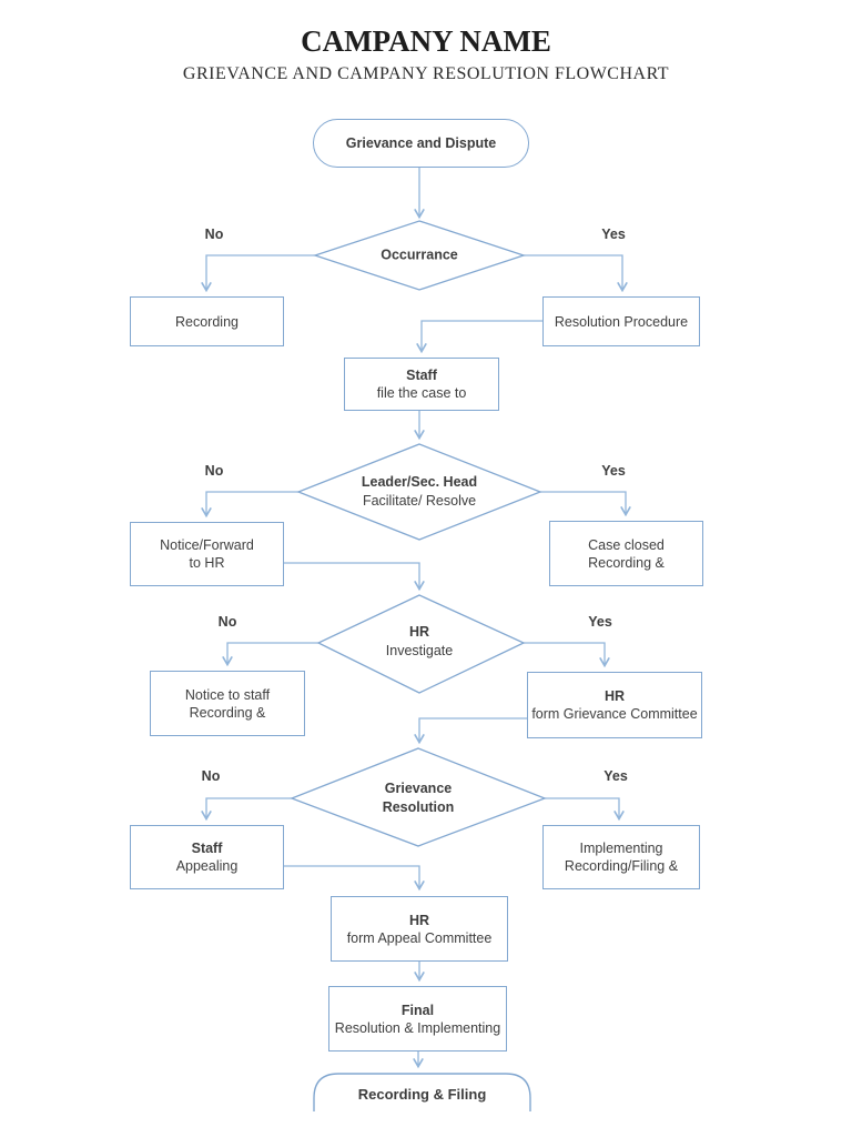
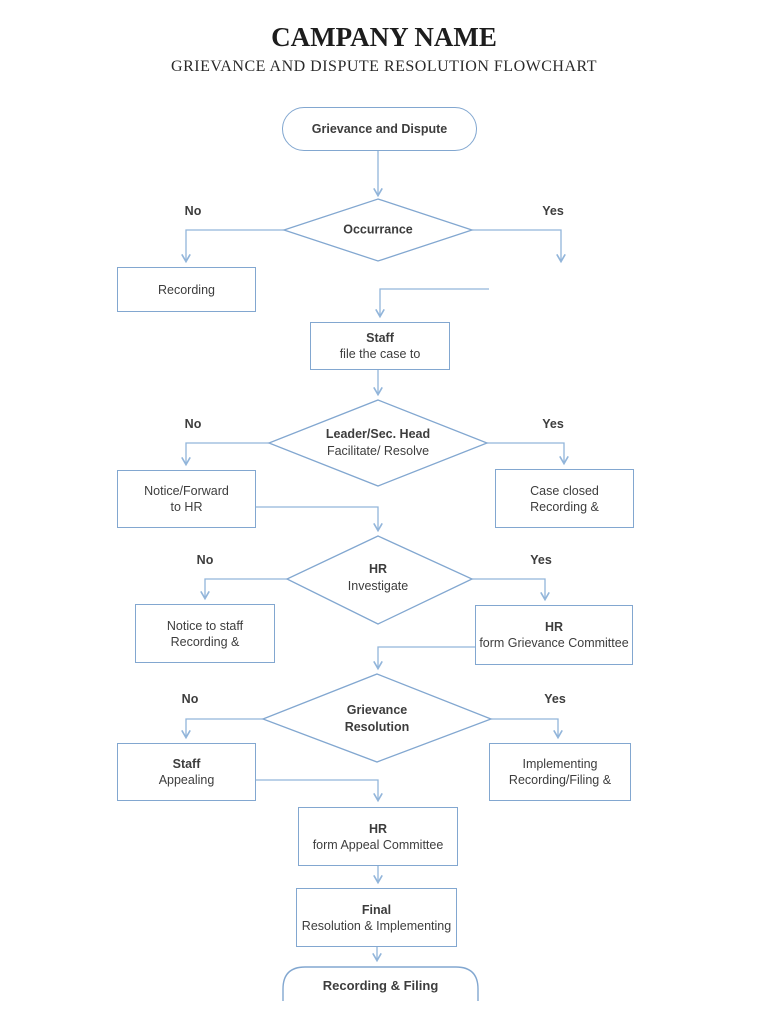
  CAMPANY NAME
- GRIEVANCE AND CAMPANY RESOLUTION FLOWCHART
+ GRIEVANCE AND DISPUTE RESOLUTION FLOWCHART
  Grievance and Dispute
  Recording
- Resolution Procedure
  Staff
  file the case to
  Notice/Forward
  to HR
  Case closed
  Recording &
  Notice to staff
  Recording &
  HR
  form Grievance Committee
  Staff
  Appealing
  Implementing
  Recording/Filing &
  HR
  form Appeal Committee
  Final
  Resolution & Implementing
  Recording & Filing
  Occurrance
  Leader/Sec. Head
  Facilitate/ Resolve
  HR
  Investigate
  Grievance
  Resolution
  No
  Yes
  No
  Yes
  No
  Yes
  No
  Yes
